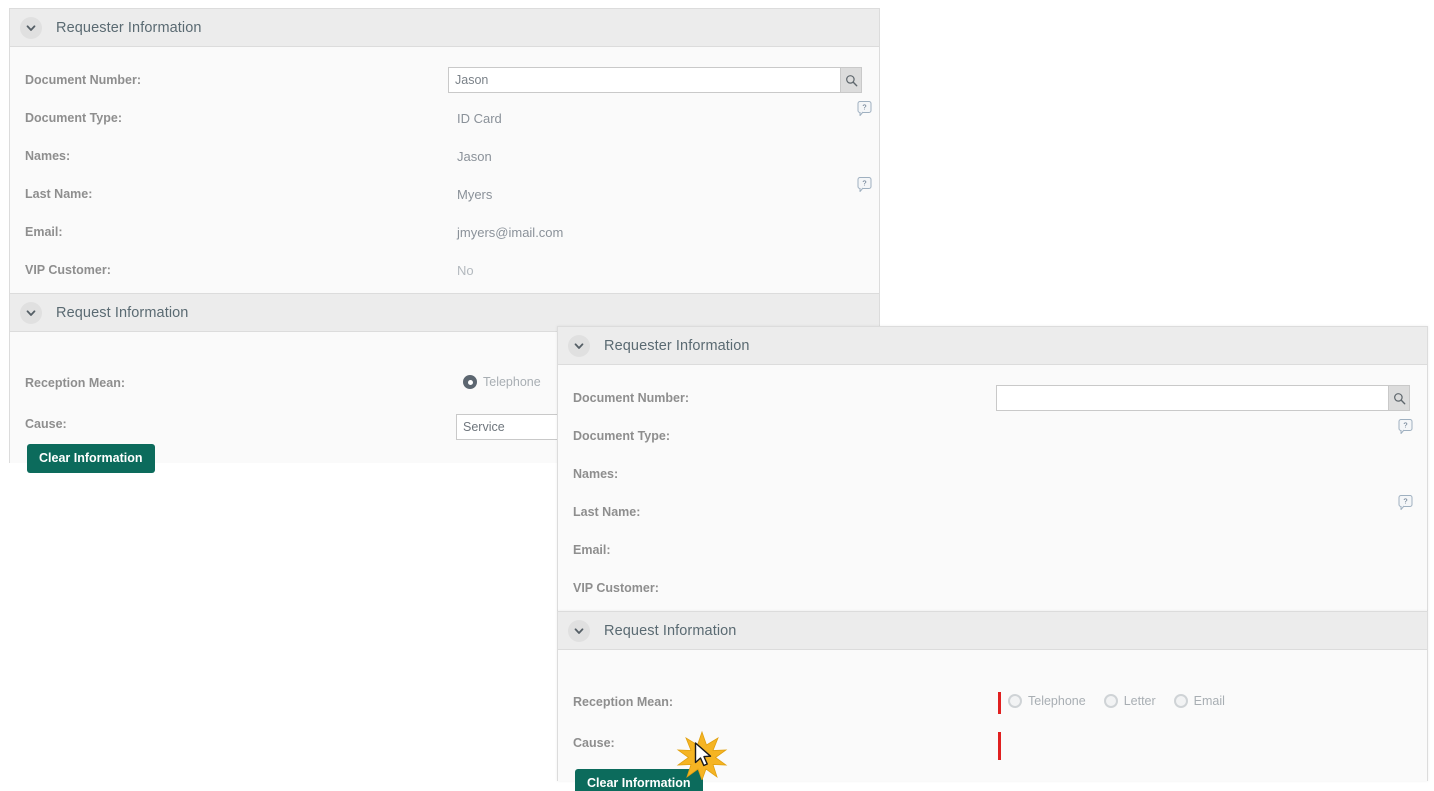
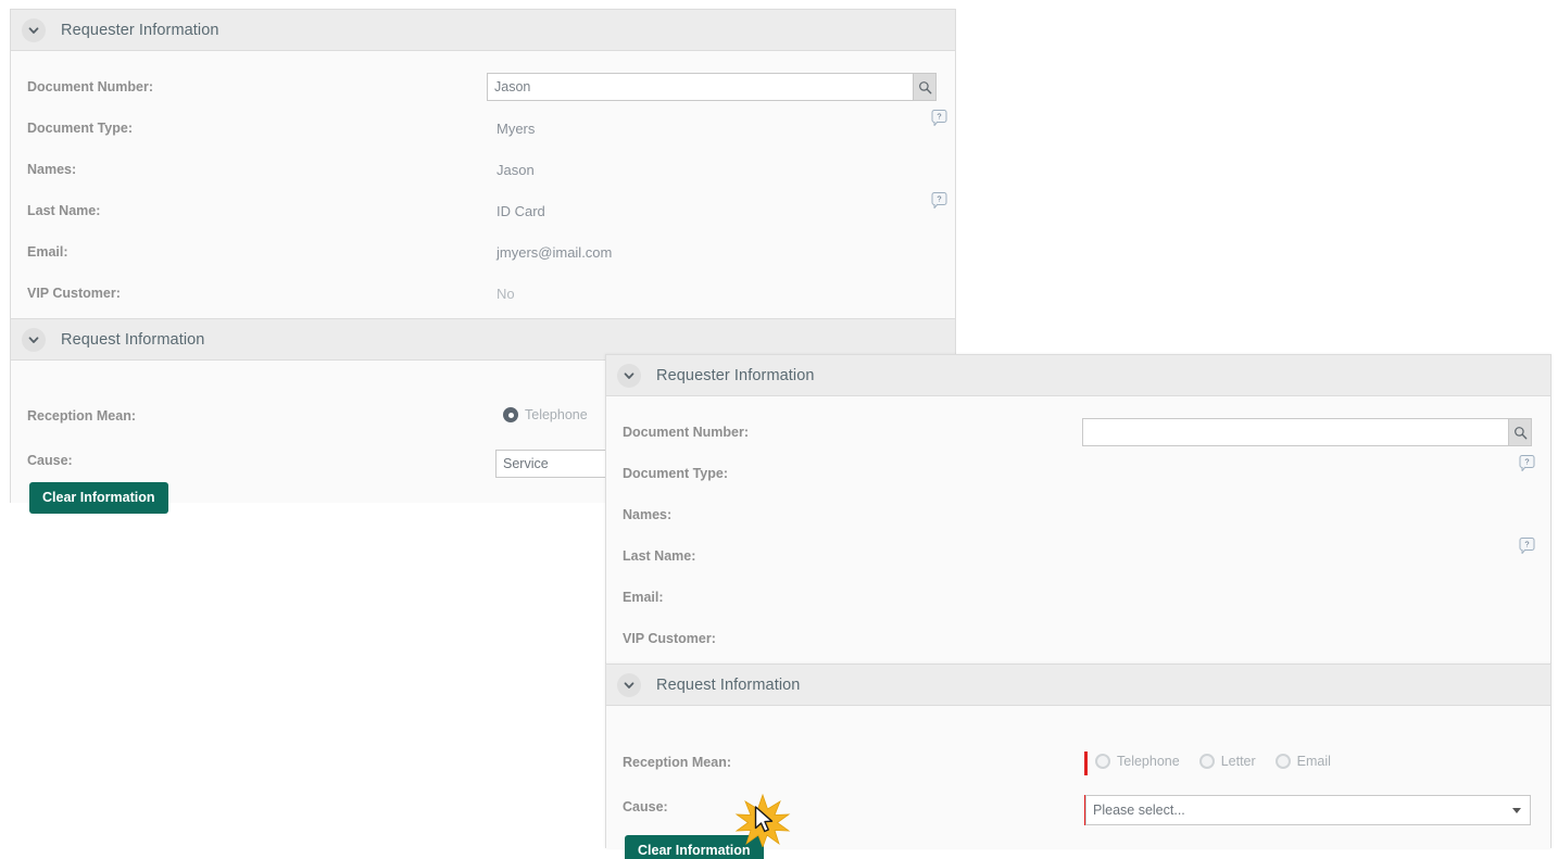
  Requester Information
  Document Number:
  Jason
  Document Type:
- ID Card
+ Myers
  ?
  Names:
  Jason
  Last Name:
- Myers
+ ID Card
  ?
  Email:
  jmyers@imail.com
  VIP Customer:
  No
  Request Information
  Reception Mean:
  Telephone
  Cause:
  Service
  Clear Information
  Requester Information
  Document Number:
  Document Type:
  ?
  Names:
  Last Name:
  ?
  Email:
  VIP Customer:
  Request Information
  Reception Mean:
  Telephone
  Letter
  Email
  Cause:
+ Please select...
  Clear Information
